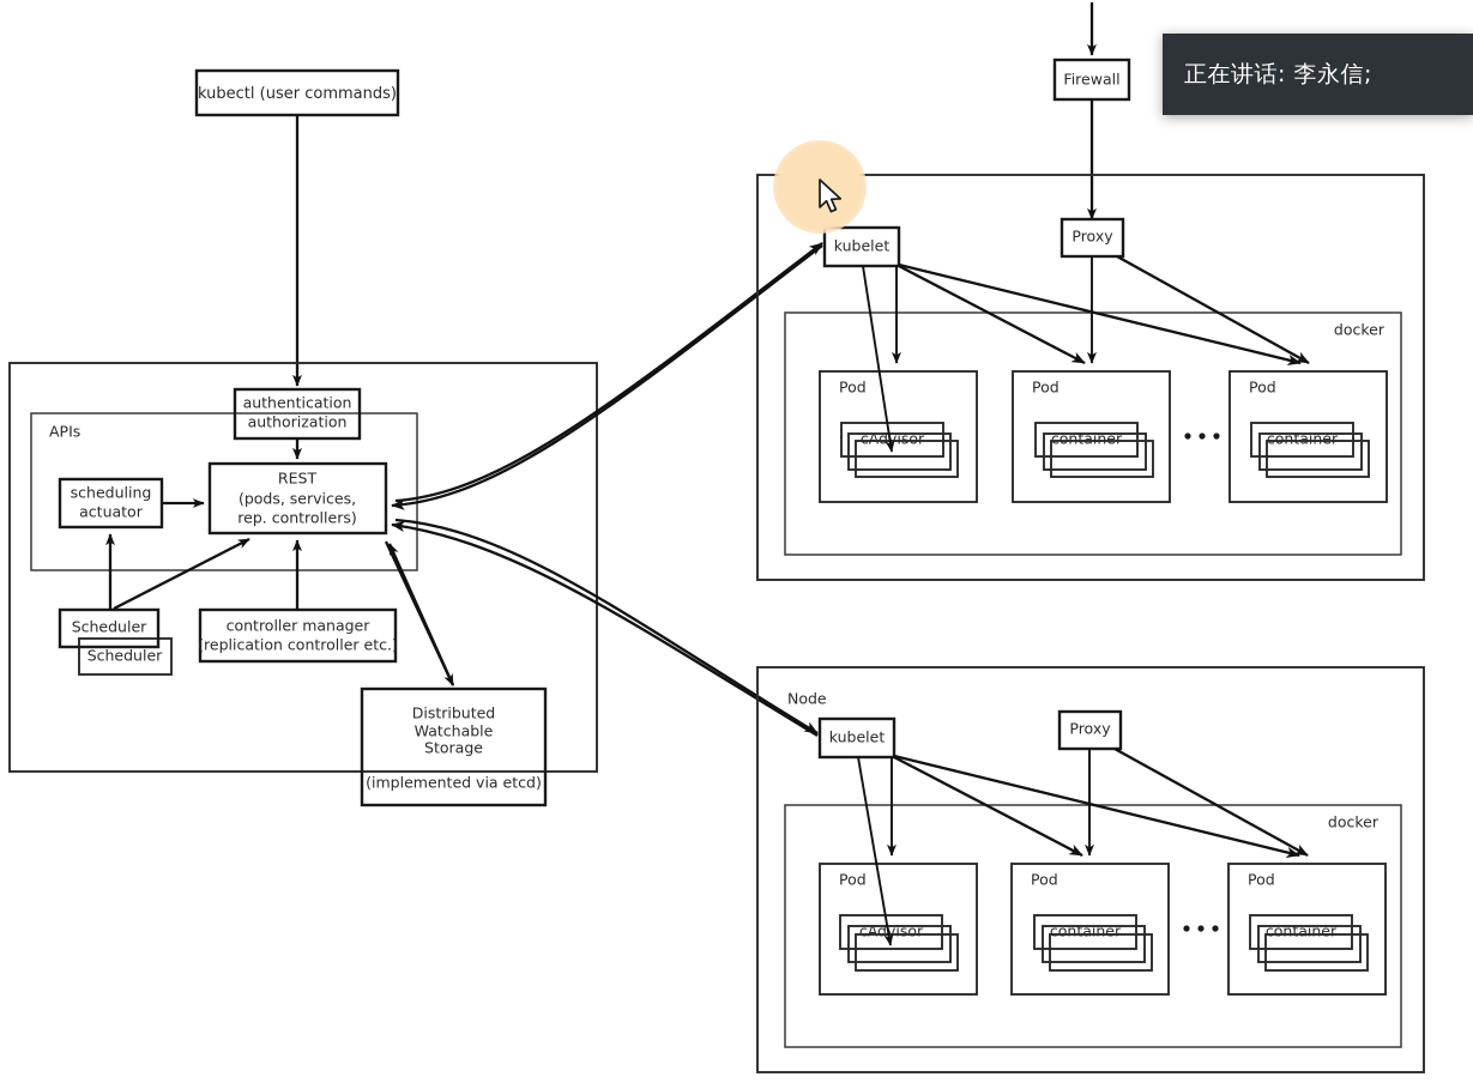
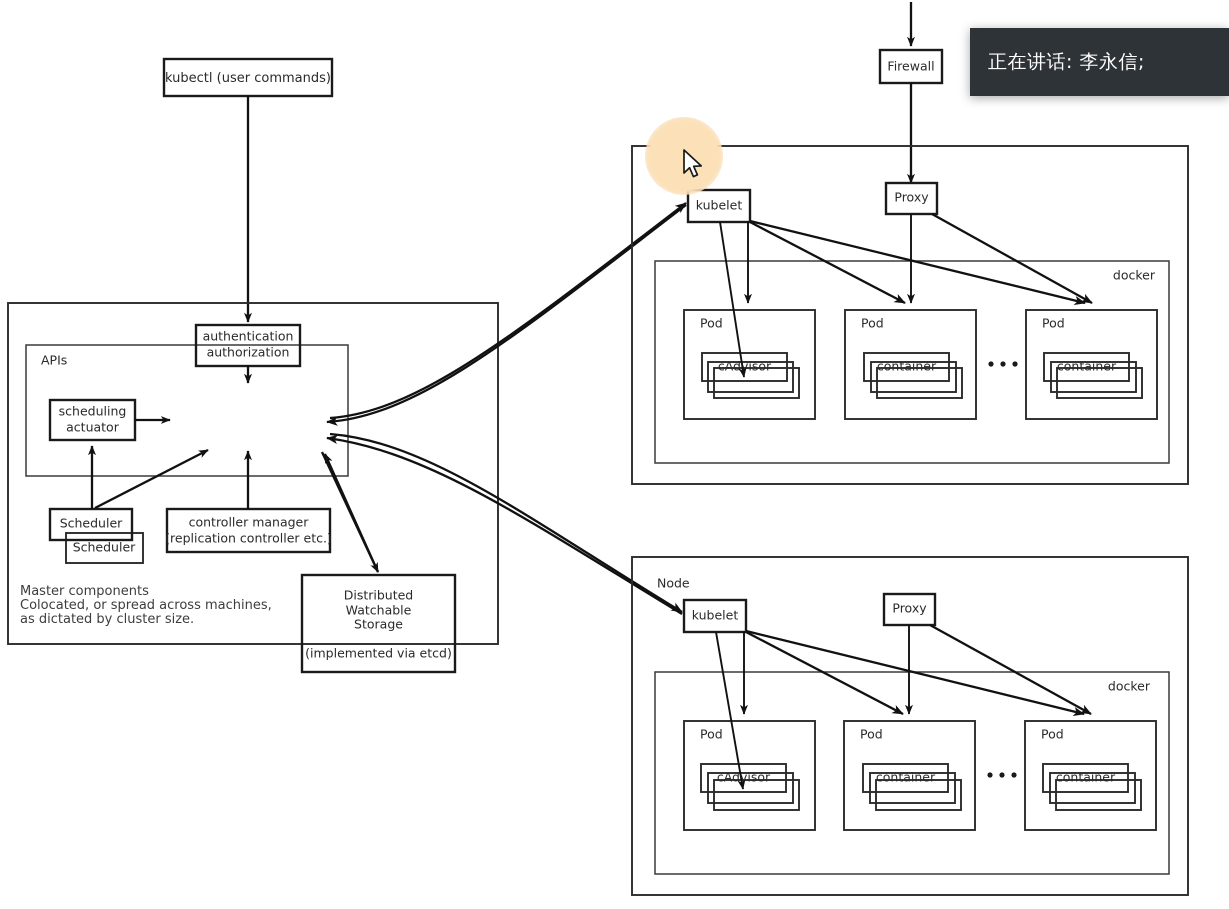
  kubectl (user commands)
  Firewall
  APIs
  authentication
  authorization
- REST
- (pods, services,
- rep. controllers)
  scheduling
  actuator
  Scheduler
  Scheduler
  controller manager
  (replication controller etc.)
  Distributed
  Watchable
  Storage
  (implemented via etcd)
+ Master components
+ Colocated, or spread across machines,
+ as dictated by cluster size.
  kubelet
  Proxy
  docker
  Pod
  cAdvisor
  Pod
  container
  Pod
  container
  Node
  kubelet
  Proxy
  docker
  Pod
  cAdvisor
  Pod
  container
  Pod
  container
  正在讲话: 李永信;
